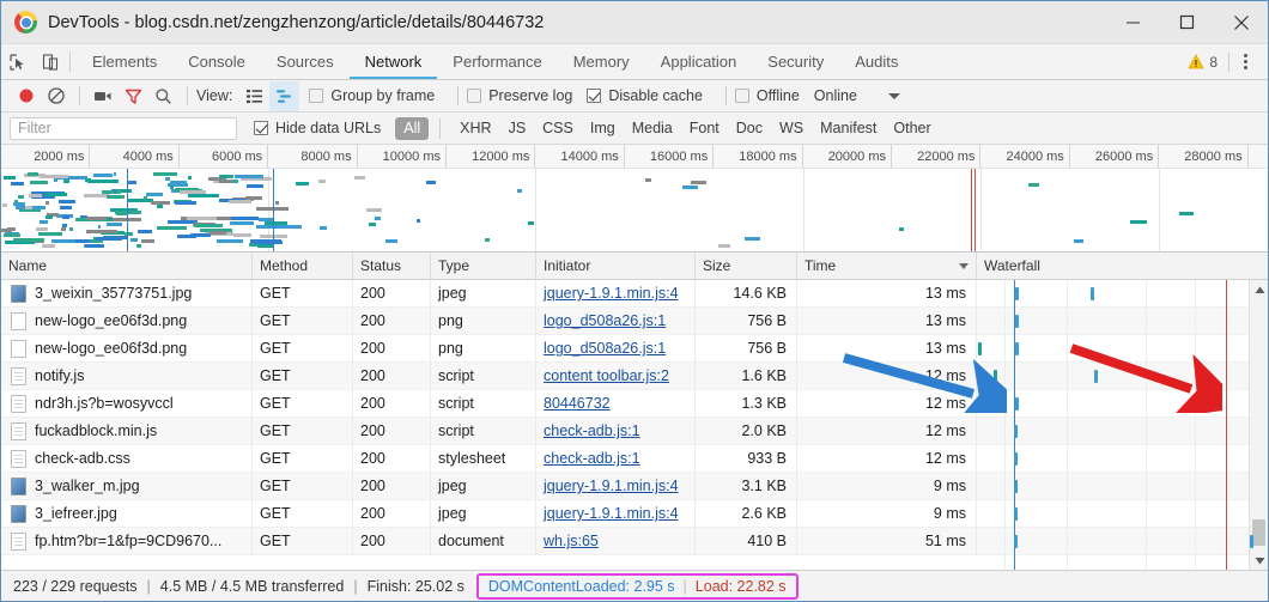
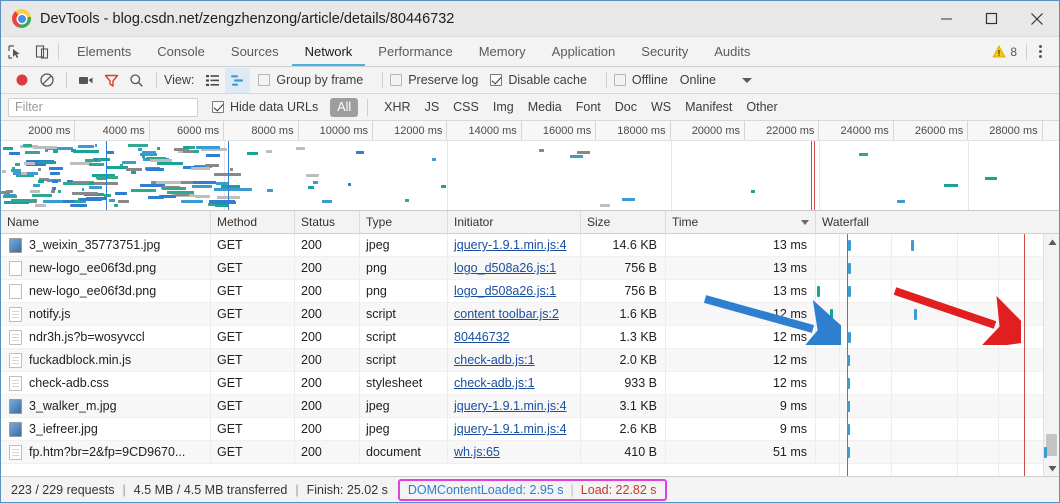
  DevTools - blog.csdn.net/zengzhenzong/article/details/80446732
  Elements
  Console
  Sources
  Network
  Performance
  Memory
  Application
  Security
  Audits
  8
  View:
  Group by frame
  Preserve log
  Disable cache
  Offline
  Online
  Filter
  Hide data URLs
  All
  XHR
  JS
  CSS
  Img
  Media
  Font
  Doc
  WS
  Manifest
  Other
  2000 ms
  4000 ms
  6000 ms
  8000 ms
  10000 ms
  12000 ms
  14000 ms
  16000 ms
  18000 ms
  20000 ms
  22000 ms
  24000 ms
  26000 ms
  28000 ms
  Name
  Method
  Status
  Type
  Initiator
  Size
  Time
  Waterfall
  3_weixin_35773751.jpg
  GET
  200
  jpeg
  jquery-1.9.1.min.js:4
  14.6 KB
  13 ms
  new-logo_ee06f3d.png
  GET
  200
  png
  logo_d508a26.js:1
  756 B
  13 ms
  new-logo_ee06f3d.png
  GET
  200
  png
  logo_d508a26.js:1
  756 B
  13 ms
  notify.js
  GET
  200
  script
  content toolbar.js:2
  1.6 KB
  12 ms
  ndr3h.js?b=wosyvccl
  GET
  200
  script
  80446732
  1.3 KB
  12 ms
  fuckadblock.min.js
  GET
  200
  script
  check-adb.js:1
  2.0 KB
  12 ms
  check-adb.css
  GET
  200
  stylesheet
  check-adb.js:1
  933 B
  12 ms
  3_walker_m.jpg
  GET
  200
  jpeg
  jquery-1.9.1.min.js:4
  3.1 KB
  9 ms
  3_iefreer.jpg
  GET
  200
  jpeg
  jquery-1.9.1.min.js:4
  2.6 KB
  9 ms
- fp.htm?br=1&fp=9CD9670...
+ fp.htm?br=2&fp=9CD9670...
  GET
  200
  document
  wh.js:65
  410 B
  51 ms
  223 / 229 requests
  |
  4.5 MB / 4.5 MB transferred
  |
  Finish: 25.02 s
  DOMContentLoaded: 2.95 s
  |
  Load: 22.82 s
